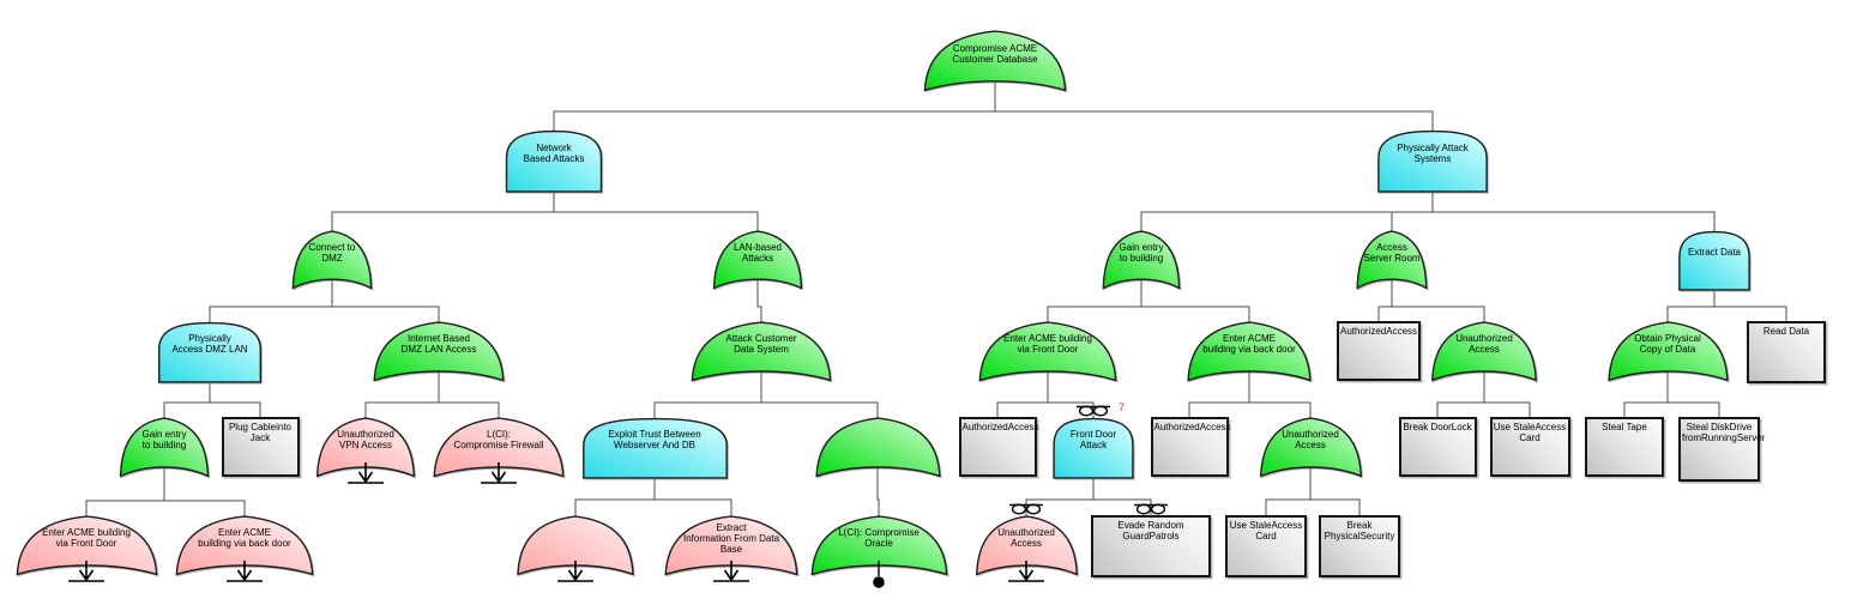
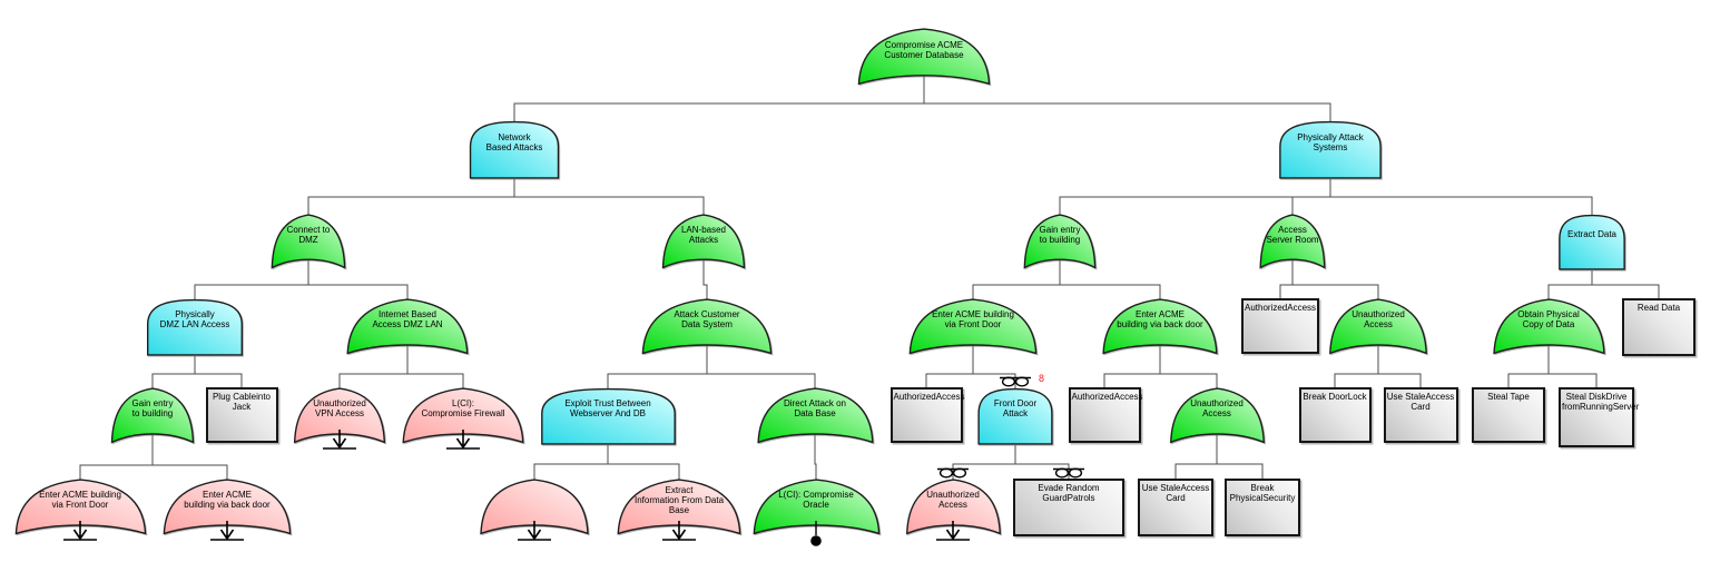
  Compromise ACME
  Customer Database
  Network
  Based Attacks
  Physically Attack
  Systems
  Connect to
  DMZ
  LAN-based
  Attacks
  Gain entry
  to building
  Access
  Server Room
  Extract Data
  Physically
- Access DMZ LAN
+ DMZ LAN Access
  Internet Based
- DMZ LAN Access
+ Access DMZ LAN
  Attack Customer
  Data System
  Enter ACME building
  via Front Door
  Enter ACME
  building via back door
  AuthorizedAccess
  Unauthorized
  Access
  Obtain Physical
  Copy of Data
  Read Data
  Gain entry
  to building
  Plug Cableinto Jack
  Unauthorized
  VPN Access
  L(CI):
  Compromise Firewall
  Exploit Trust Between
  Webserver And DB
+ Direct Attack on
+ Data Base
  AuthorizedAccess
  Front Door
  Attack
  AuthorizedAccess
  Unauthorized
  Access
  Break DoorLock
  Use StaleAccess Card
  Steal Tape
  Steal DiskDrive fromRunningServer
  Enter ACME building
  via Front Door
  Enter ACME
  building via back door
  Extract
  Information From Data
  Base
  L(CI): Compromise
  Oracle
  Unauthorized
  Access
  Evade Random GuardPatrols
  Use StaleAccess Card
  Break PhysicalSecurity
- 7
+ 8
